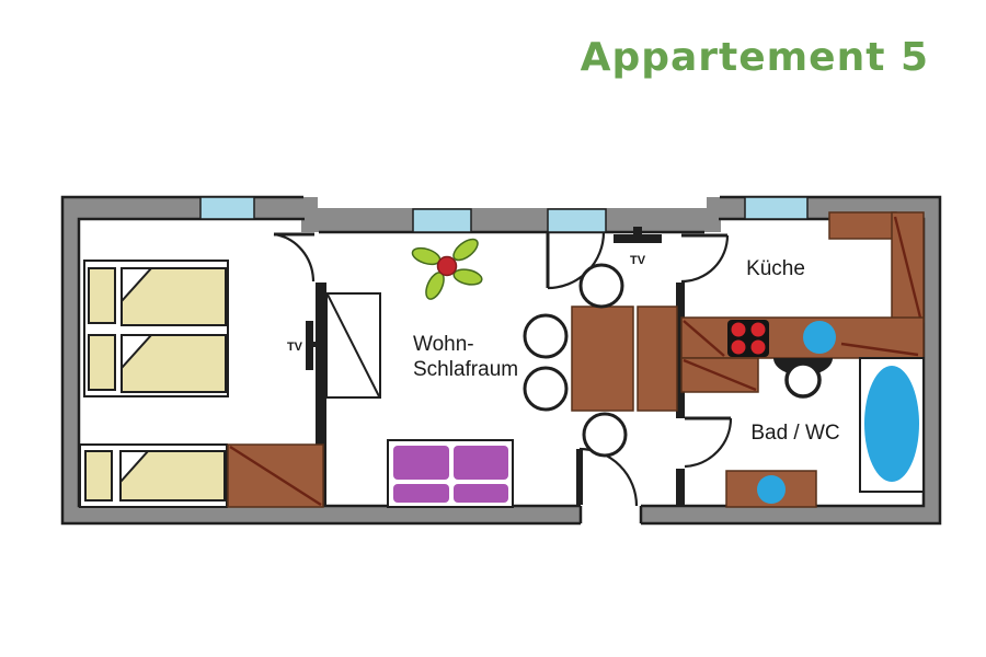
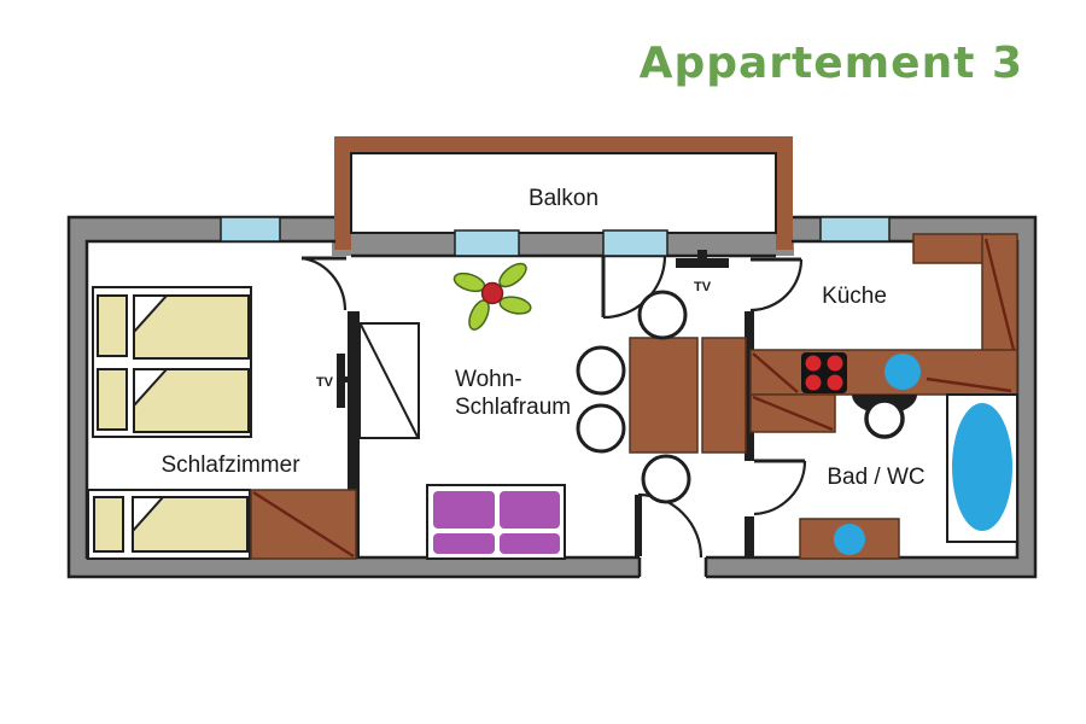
- Appartement 5
+ Appartement 3
+ Balkon
  TV
+ Schlafzimmer
  TV
  Wohn-
  Schlafraum
  Küche
  Bad / WC
